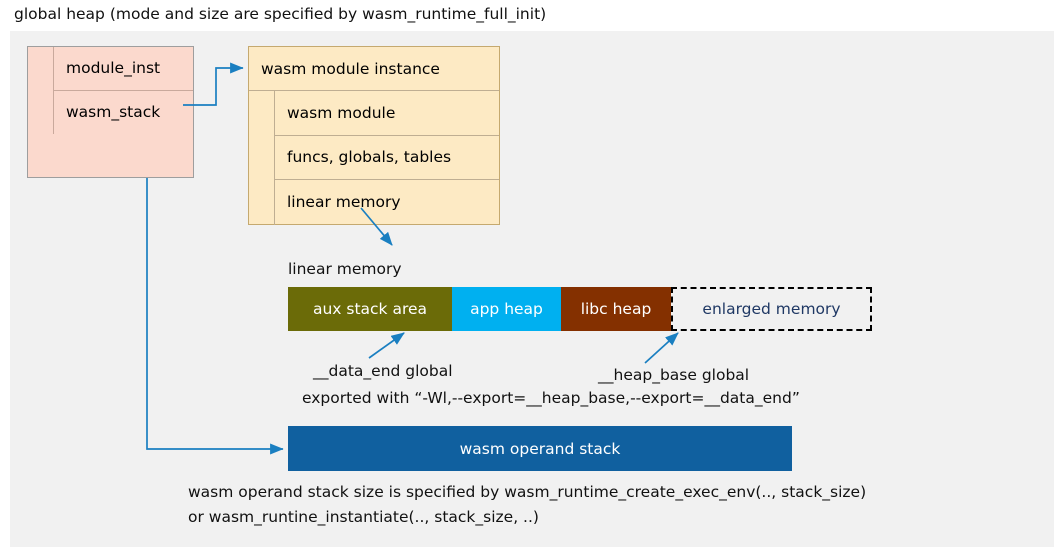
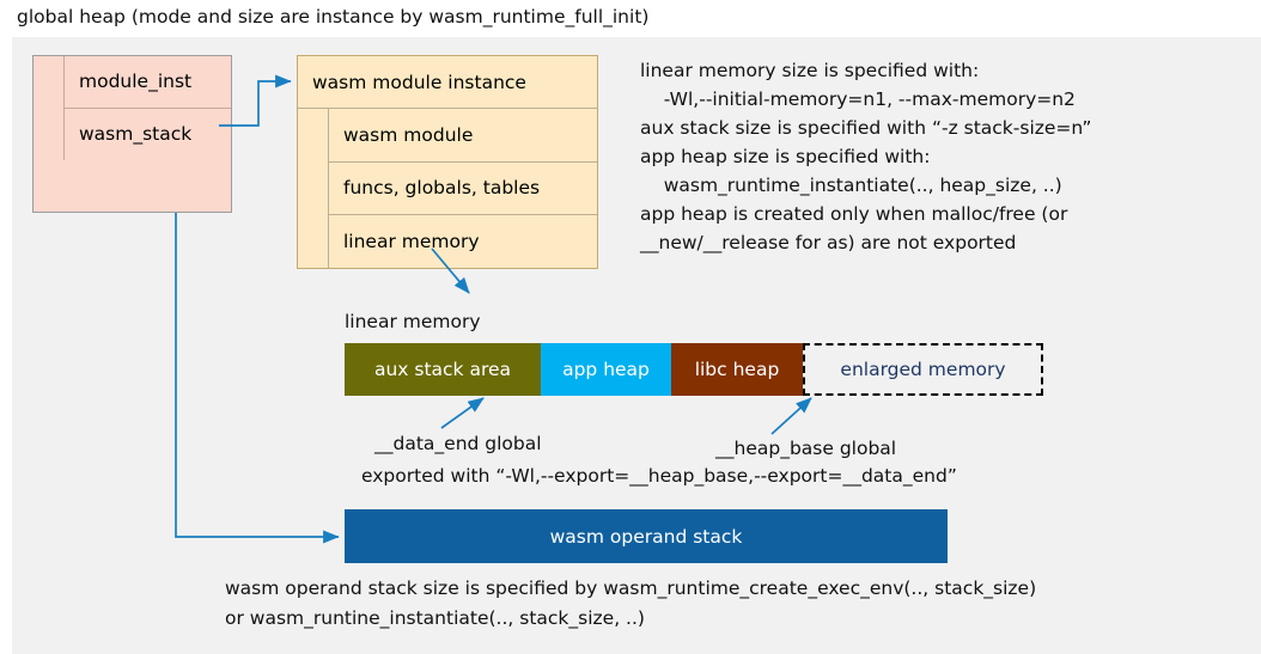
- global heap (mode and size are specified by wasm_runtime_full_init)
+ global heap (mode and size are instance by wasm_runtime_full_init)
  module_inst
  wasm_stack
  wasm module instance
  wasm module
  funcs, globals, tables
  linear memory
+ linear memory size is specified with:
+ -Wl,--initial-memory=n1, --max-memory=n2
+ aux stack size is specified with “-z stack-size=n”
+ app heap size is specified with:
+ wasm_runtime_instantiate(.., heap_size, ..)
+ app heap is created only when malloc/free (or
+ __new/__release for as) are not exported
  linear memory
  aux stack area
  app heap
  libc heap
  enlarged memory
  __data_end global
  __heap_base global
  exported with “-Wl,--export=__heap_base,--export=__data_end”
  wasm operand stack
  wasm operand stack size is specified by wasm_runtime_create_exec_env(.., stack_size)
  or wasm_runtine_instantiate(.., stack_size, ..)
